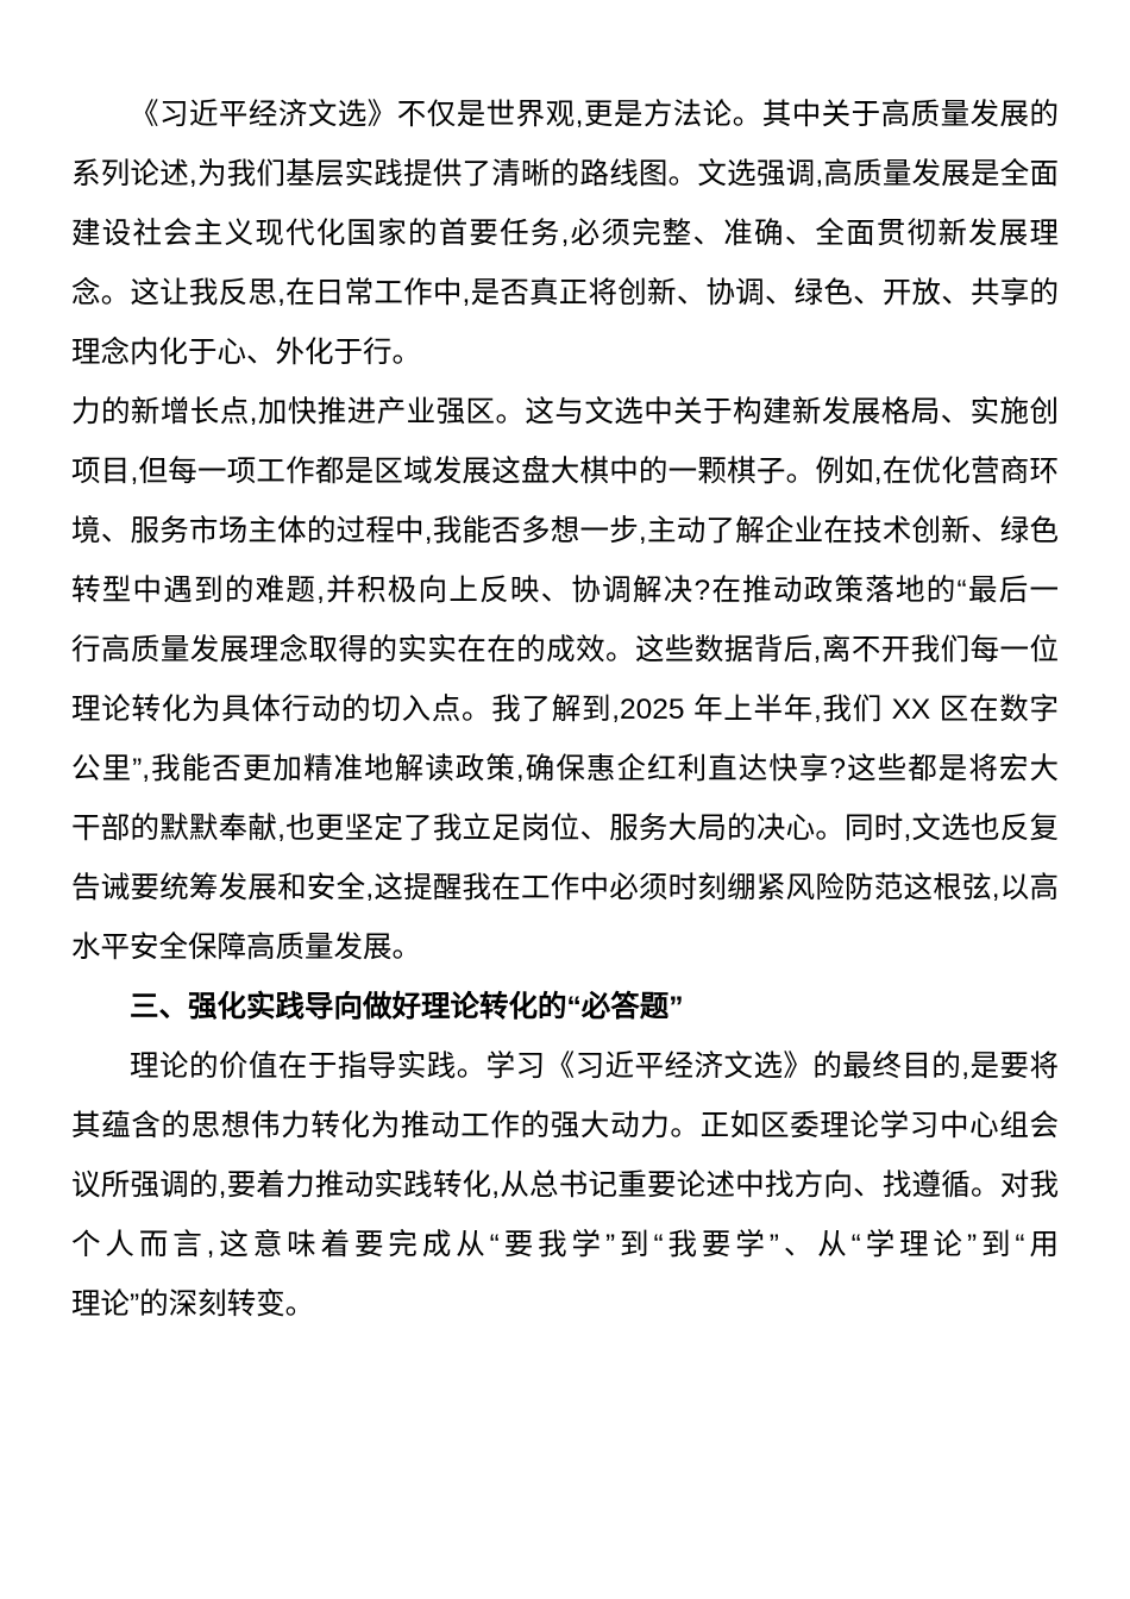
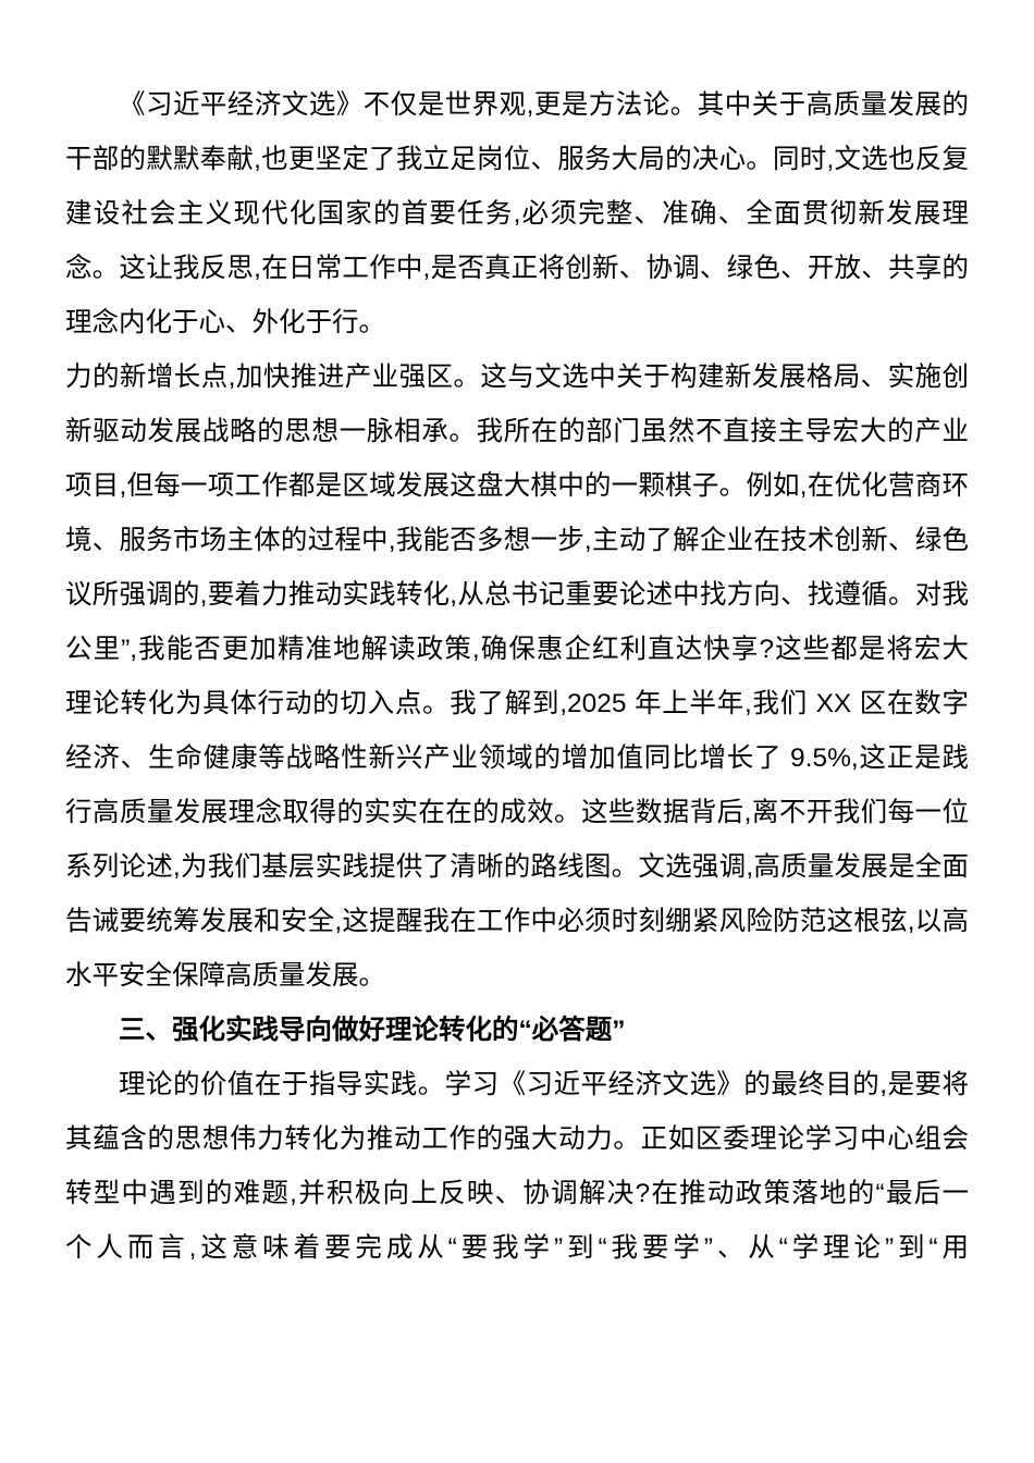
  《习近平经济文选》不仅是世界观,更是方法论。其中关于高质量发展的
- 系列论述,为我们基层实践提供了清晰的路线图。文选强调,高质量发展是全面
+ 干部的默默奉献,也更坚定了我立足岗位、服务大局的决心。同时,文选也反复
  建设社会主义现代化国家的首要任务,必须完整、准确、全面贯彻新发展理
  念。这让我反思,在日常工作中,是否真正将创新、协调、绿色、开放、共享的
  理念内化于心、外化于行。
  力的新增长点,加快推进产业强区。这与文选中关于构建新发展格局、实施创
+ 新驱动发展战略的思想一脉相承。我所在的部门虽然不直接主导宏大的产业
  项目,但每一项工作都是区域发展这盘大棋中的一颗棋子。例如,在优化营商环
  境、服务市场主体的过程中,我能否多想一步,主动了解企业在技术创新、绿色
- 转型中遇到的难题,并积极向上反映、协调解决?在推动政策落地的“最后一
+ 议所强调的,要着力推动实践转化,从总书记重要论述中找方向、找遵循。对我
- 行高质量发展理念取得的实实在在的成效。这些数据背后,离不开我们每一位
+ 公里”,我能否更加精准地解读政策,确保惠企红利直达快享?这些都是将宏大
  理论转化为具体行动的切入点。我了解到,2025 年上半年,我们 XX 区在数字
+ 经济、生命健康等战略性新兴产业领域的增加值同比增长了 9.5%,这正是践
- 公里”,我能否更加精准地解读政策,确保惠企红利直达快享?这些都是将宏大
+ 行高质量发展理念取得的实实在在的成效。这些数据背后,离不开我们每一位
- 干部的默默奉献,也更坚定了我立足岗位、服务大局的决心。同时,文选也反复
+ 系列论述,为我们基层实践提供了清晰的路线图。文选强调,高质量发展是全面
  告诫要统筹发展和安全,这提醒我在工作中必须时刻绷紧风险防范这根弦,以高
  水平安全保障高质量发展。
  三、强化实践导向做好理论转化的“必答题”
  理论的价值在于指导实践。学习《习近平经济文选》的最终目的,是要将
  其蕴含的思想伟力转化为推动工作的强大动力。正如区委理论学习中心组会
- 议所强调的,要着力推动实践转化,从总书记重要论述中找方向、找遵循。对我
+ 转型中遇到的难题,并积极向上反映、协调解决?在推动政策落地的“最后一
  个人而言,这意味着要完成从“要我学”到“我要学”、从“学理论”到“用
- 理论”的深刻转变。
